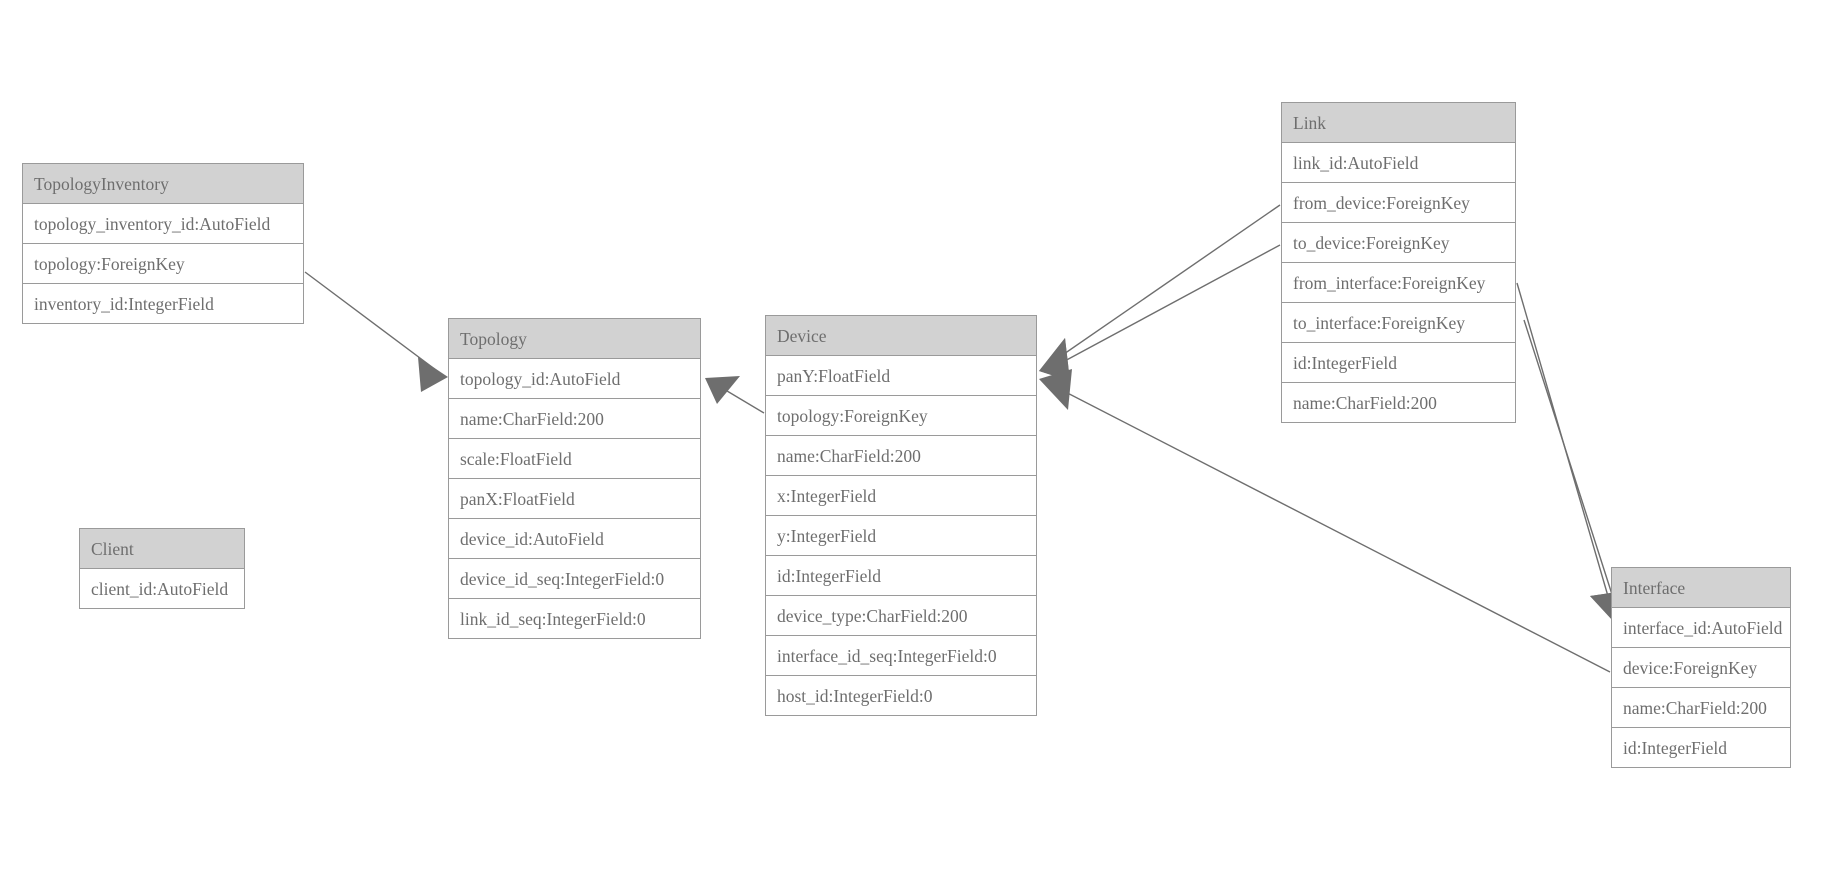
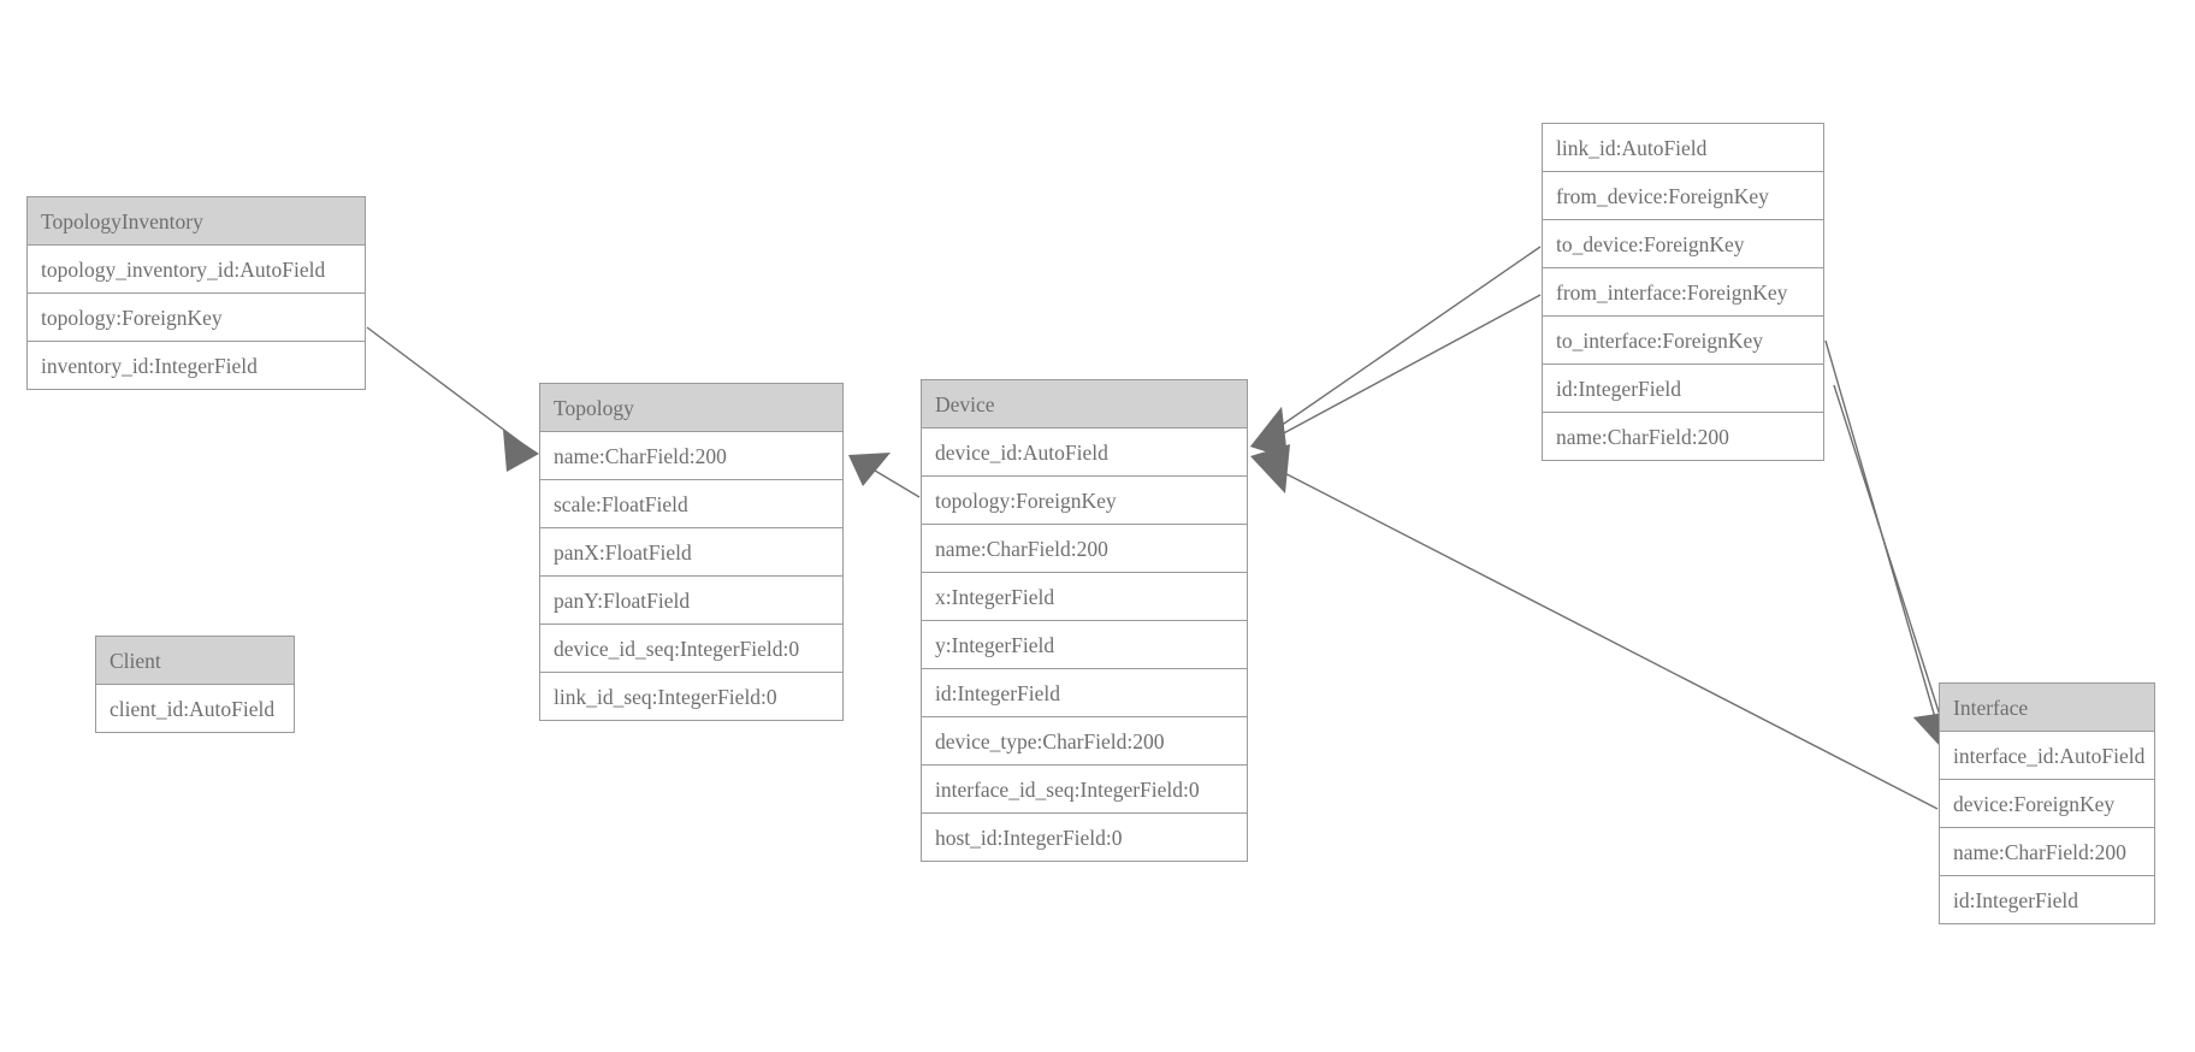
  TopologyInventory
  topology_inventory_id:AutoField
  topology:ForeignKey
  inventory_id:IntegerField
  Client
  client_id:AutoField
  Topology
- topology_id:AutoField
  name:CharField:200
  scale:FloatField
  panX:FloatField
- device_id:AutoField
+ panY:FloatField
  device_id_seq:IntegerField:0
  link_id_seq:IntegerField:0
  Device
- panY:FloatField
+ device_id:AutoField
  topology:ForeignKey
  name:CharField:200
  x:IntegerField
  y:IntegerField
  id:IntegerField
  device_type:CharField:200
  interface_id_seq:IntegerField:0
  host_id:IntegerField:0
- Link
  link_id:AutoField
  from_device:ForeignKey
  to_device:ForeignKey
  from_interface:ForeignKey
  to_interface:ForeignKey
  id:IntegerField
  name:CharField:200
  Interface
  interface_id:AutoField
  device:ForeignKey
  name:CharField:200
  id:IntegerField
